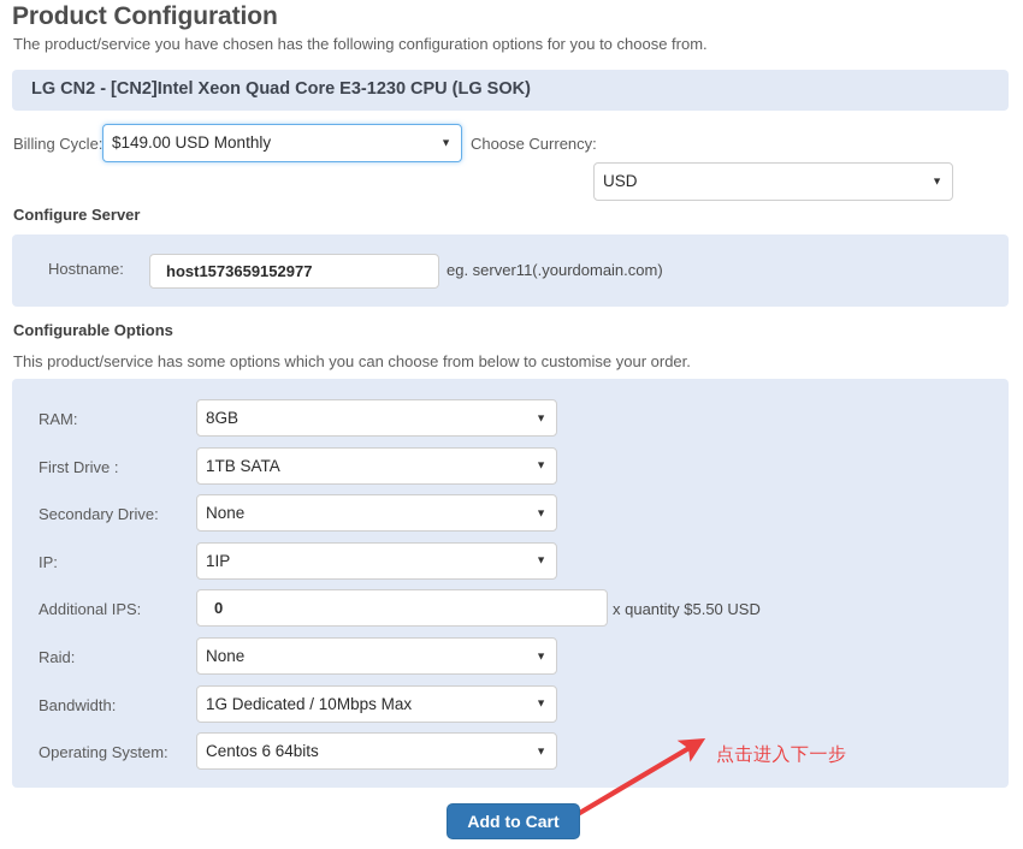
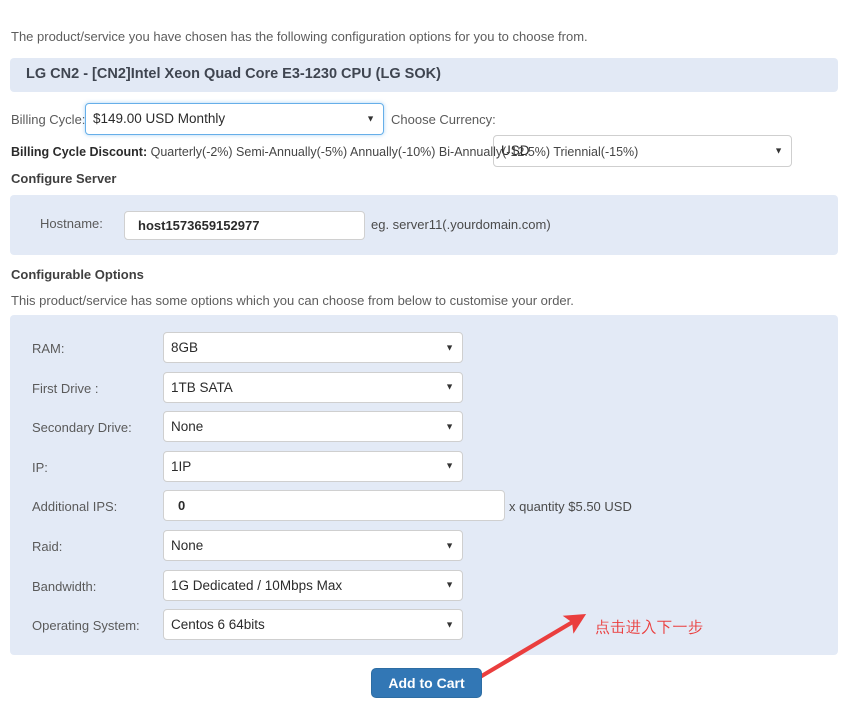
- Product Configuration
  The product/service you have chosen has the following configuration options for you to choose from.
  LG CN2 - [CN2]Intel Xeon Quad Core E3-1230 CPU (LG SOK)
  Billing Cycle:
  $149.00 USD Monthly
  ▼
  Choose Currency:
  USD
  ▼
+ Billing Cycle Discount: Quarterly(-2%) Semi-Annually(-5%) Annually(-10%) Bi-Annually(-12.5%) Triennial(-15%)
  Configure Server
  Hostname:
  host1573659152977
  eg. server11(.yourdomain.com)
  Configurable Options
  This product/service has some options which you can choose from below to customise your order.
  RAM:
  8GB
  ▼
  First Drive :
  1TB SATA
  ▼
  Secondary Drive:
  None
  ▼
  IP:
  1IP
  ▼
  Additional IPS:
  0
  x quantity $5.50 USD
  Raid:
  None
  ▼
  Bandwidth:
  1G Dedicated / 10Mbps Max
  ▼
  Operating System:
  Centos 6 64bits
  ▼
  点击进入下一步
  Add to Cart
